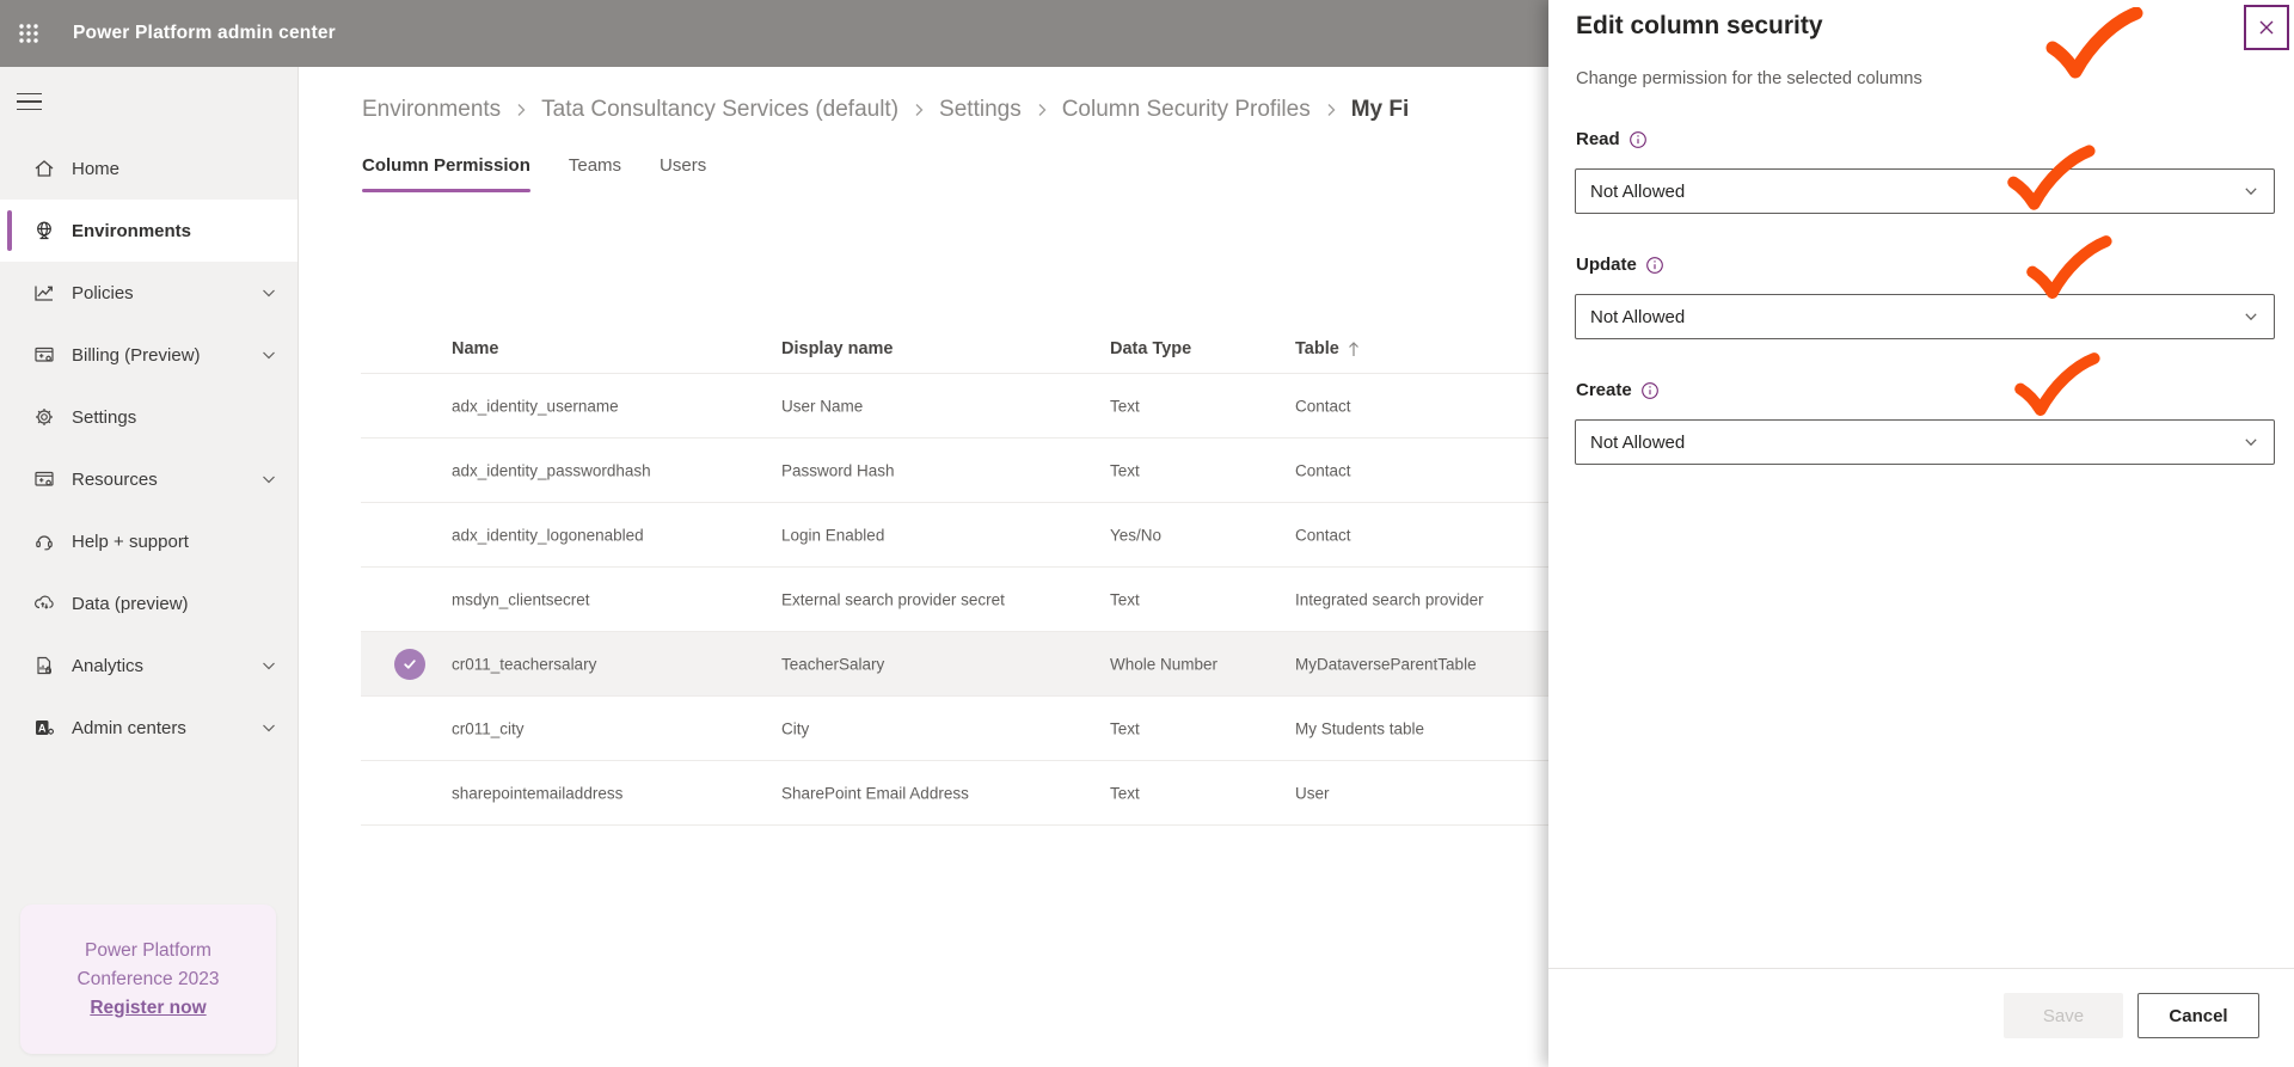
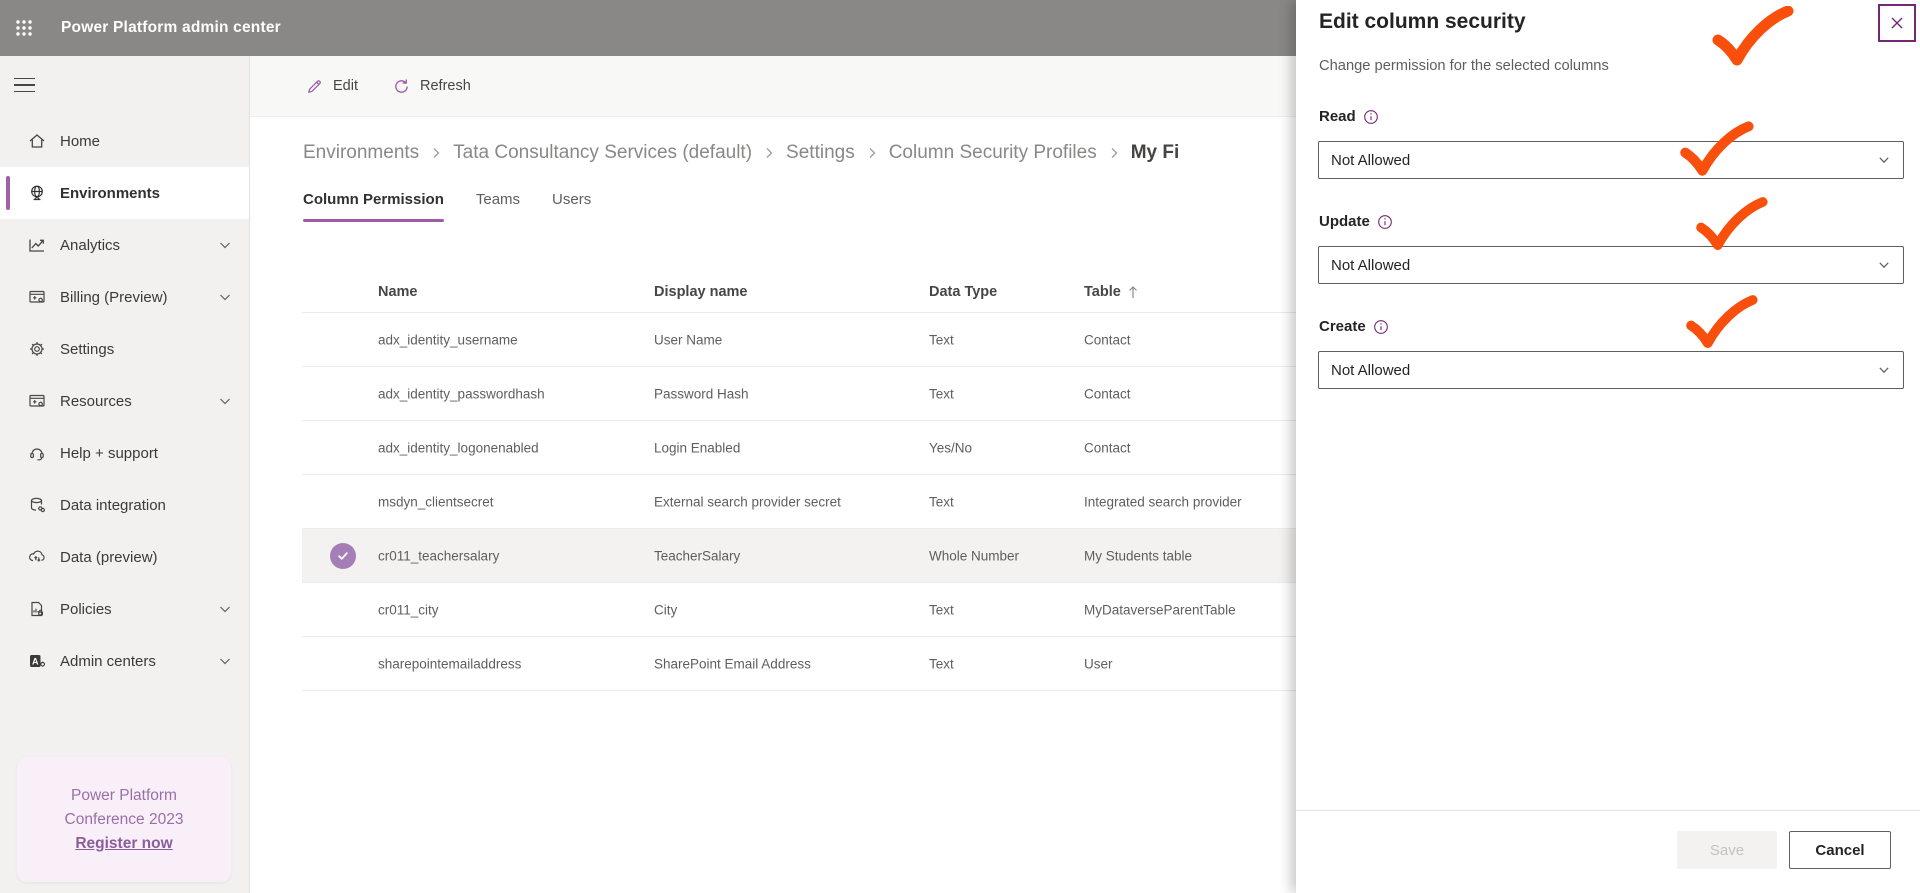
  Power Platform admin center
  Home
  Environments
- Policies
+ Analytics
  Billing (Preview)
  Settings
  Resources
  Help + support
+ Data integration
  Data (preview)
- Analytics
+ Policies
  A
  Admin centers
  Power Platform
  Conference 2023
  Register now
+ Edit
+ Refresh
  Environments
  Tata Consultancy Services (default)
  Settings
  Column Security Profiles
  My Fi
  Column Permission
  Teams
  Users
  Name
  Display name
  Data Type
  Table
  adx_identity_username
  User Name
  Text
  Contact
  adx_identity_passwordhash
  Password Hash
  Text
  Contact
  adx_identity_logonenabled
  Login Enabled
  Yes/No
  Contact
  msdyn_clientsecret
  External search provider secret
  Text
  Integrated search provider
  cr011_teachersalary
  TeacherSalary
  Whole Number
- MyDataverseParentTable
+ My Students table
  cr011_city
  City
  Text
- My Students table
+ MyDataverseParentTable
  sharepointemailaddress
  SharePoint Email Address
  Text
  User
  Edit column security
  Change permission for the selected columns
  Read
  Not Allowed
  Update
  Not Allowed
  Create
  Not Allowed
  Save
  Cancel
